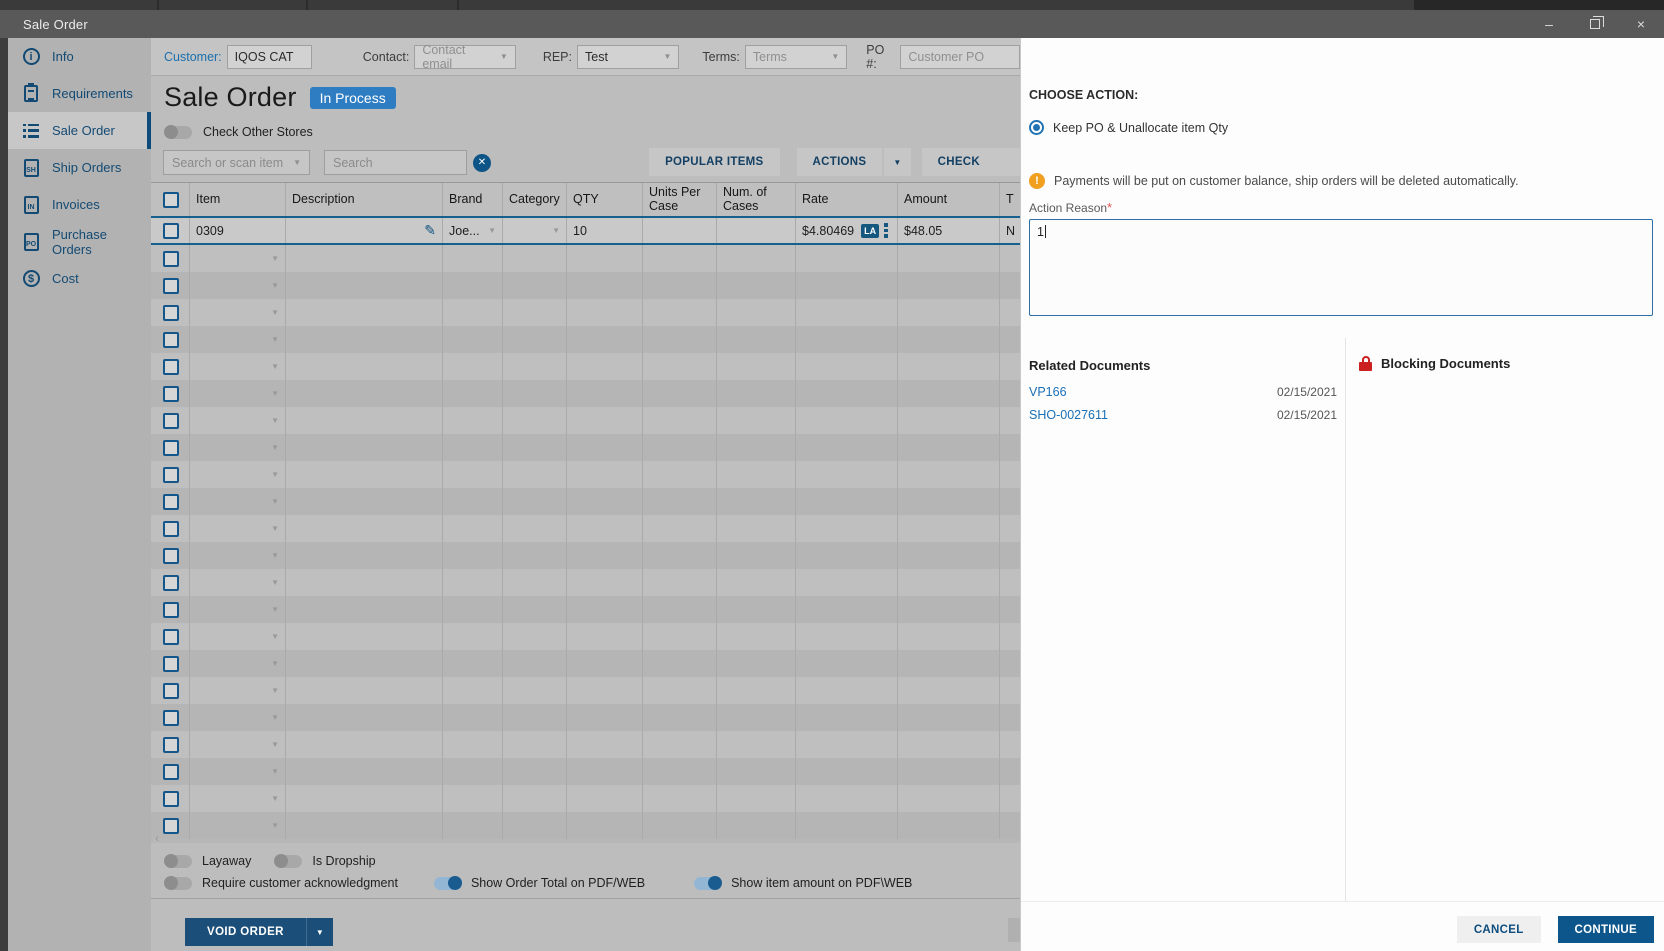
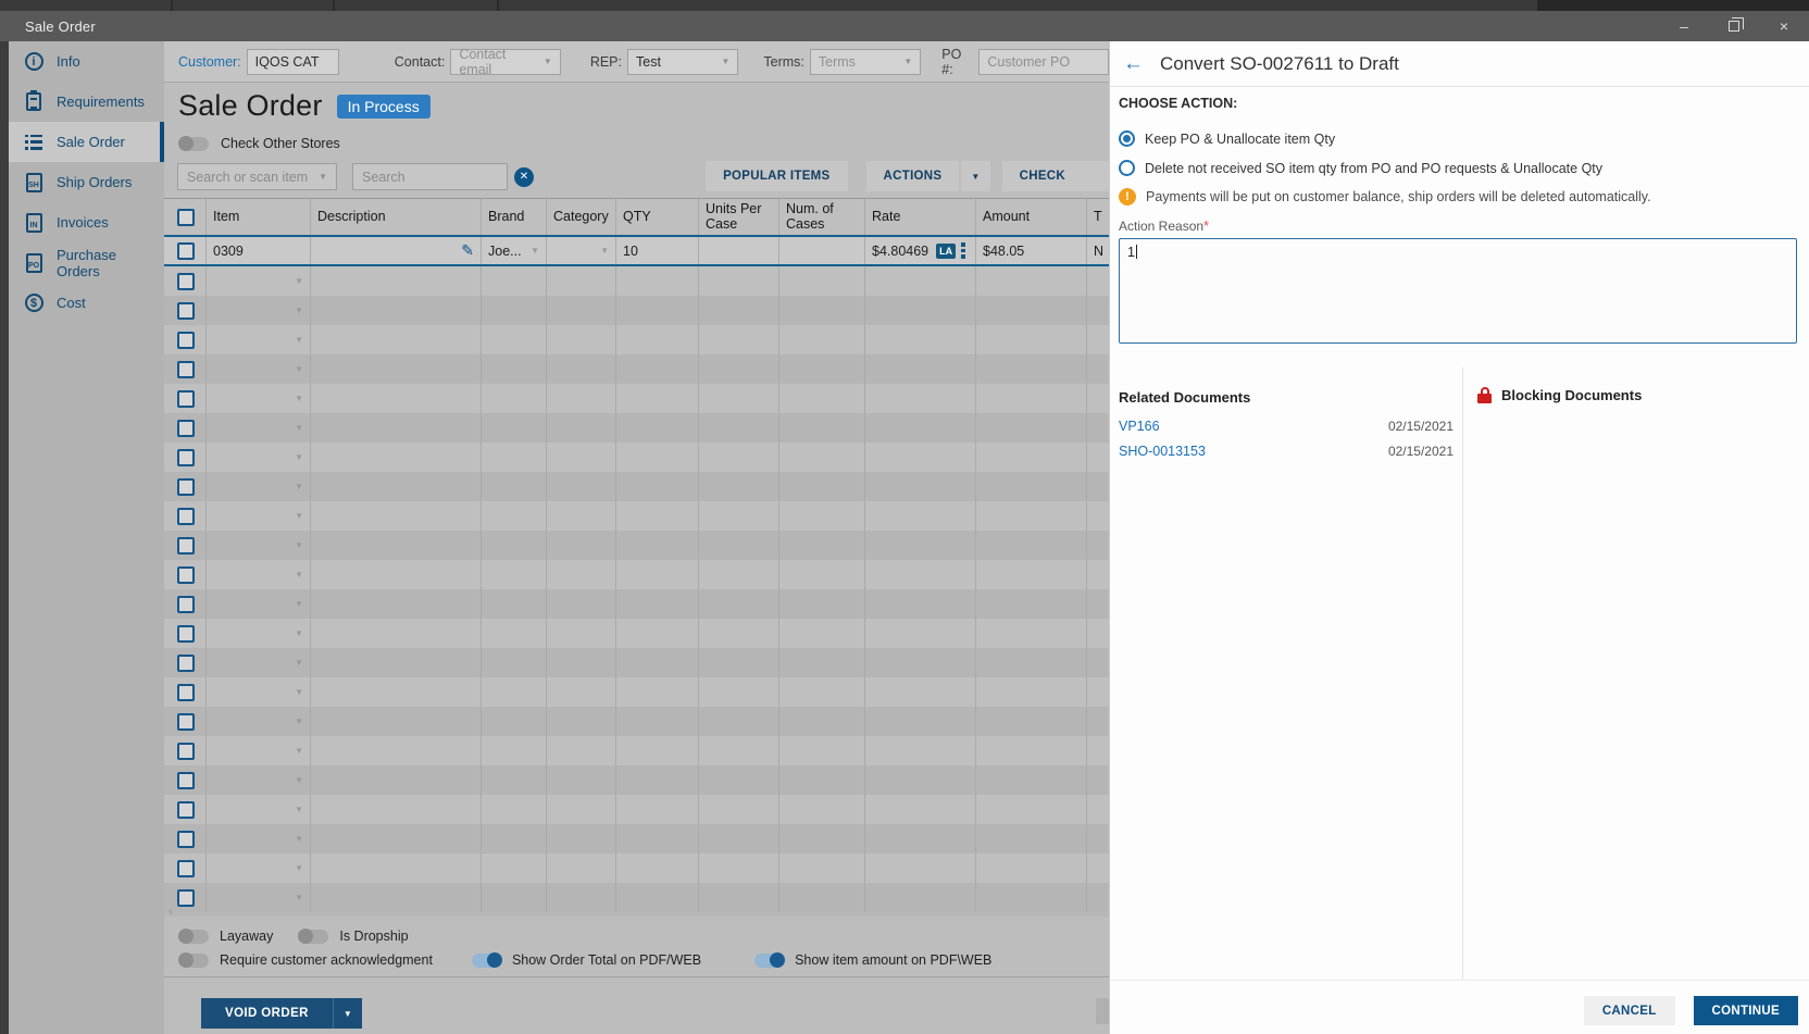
  Sale Order
  –
  ×
  i
  Info
  Requirements
  Sale Order
  Ship Orders
  Invoices
  Purchase Orders
  $
  Cost
  Customer:
  IQOS CAT
  Contact:
  Contact email
  ▼
  REP:
  Test
  ▼
  Terms:
  Terms
  ▼
  PO #:
  Customer PO
  Sale Order
  In Process
  Check Other Stores
  Search or scan item
  ▼
  Search
  ✕
  POPULAR ITEMS
  ACTIONS
  ▼
  CHECK
  Item
  Description
  Brand
  Category
  QTY
  Units Per Case
  Num. of Cases
  Rate
  Amount
  T
  0309
  ✎
  Joe...
  ▼
  ▼
  10
  $4.80469
  LA
  $48.05
  N
  ▼
  ▼
  ▼
  ▼
  ▼
  ▼
  ▼
  ▼
  ▼
  ▼
  ▼
  ▼
  ▼
  ▼
  ▼
  ▼
  ▼
  ▼
  ▼
  ▼
  ▼
  ▼
  ‹
  Layaway
  Is Dropship
  Require customer acknowledgment
  Show Order Total on PDF/WEB
  Show item amount on PDF\WEB
  VOID ORDER
  ▼
+ ←
+ Convert SO-0027611 to Draft
  CHOOSE ACTION:
  Keep PO & Unallocate item Qty
+ Delete not received SO item qty from PO and PO requests & Unallocate Qty
  !
  Payments will be put on customer balance, ship orders will be deleted automatically.
  Action Reason*
  1
  Related Documents
  VP166
  02/15/2021
- SHO-0027611
+ SHO-0013153
  02/15/2021
  Blocking Documents
  CANCEL
  CONTINUE
